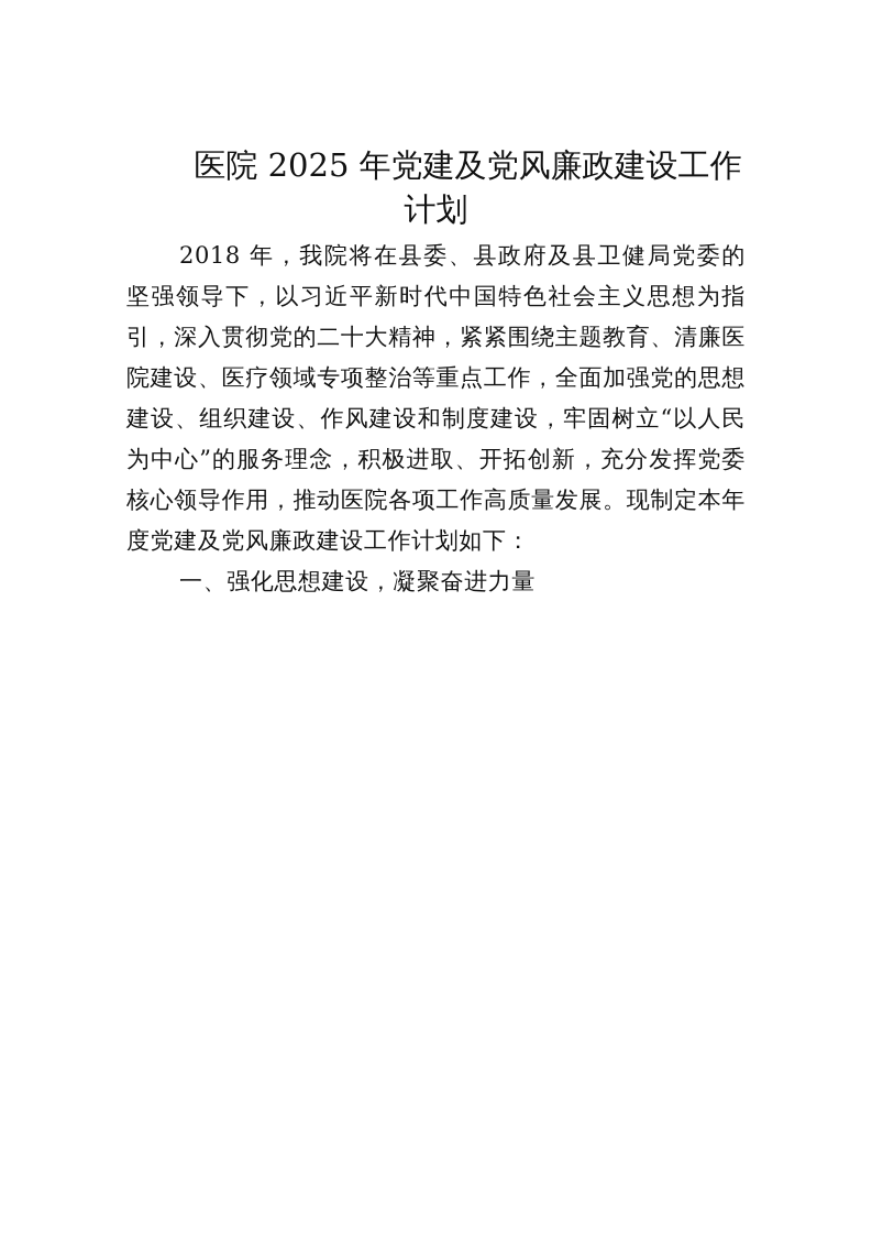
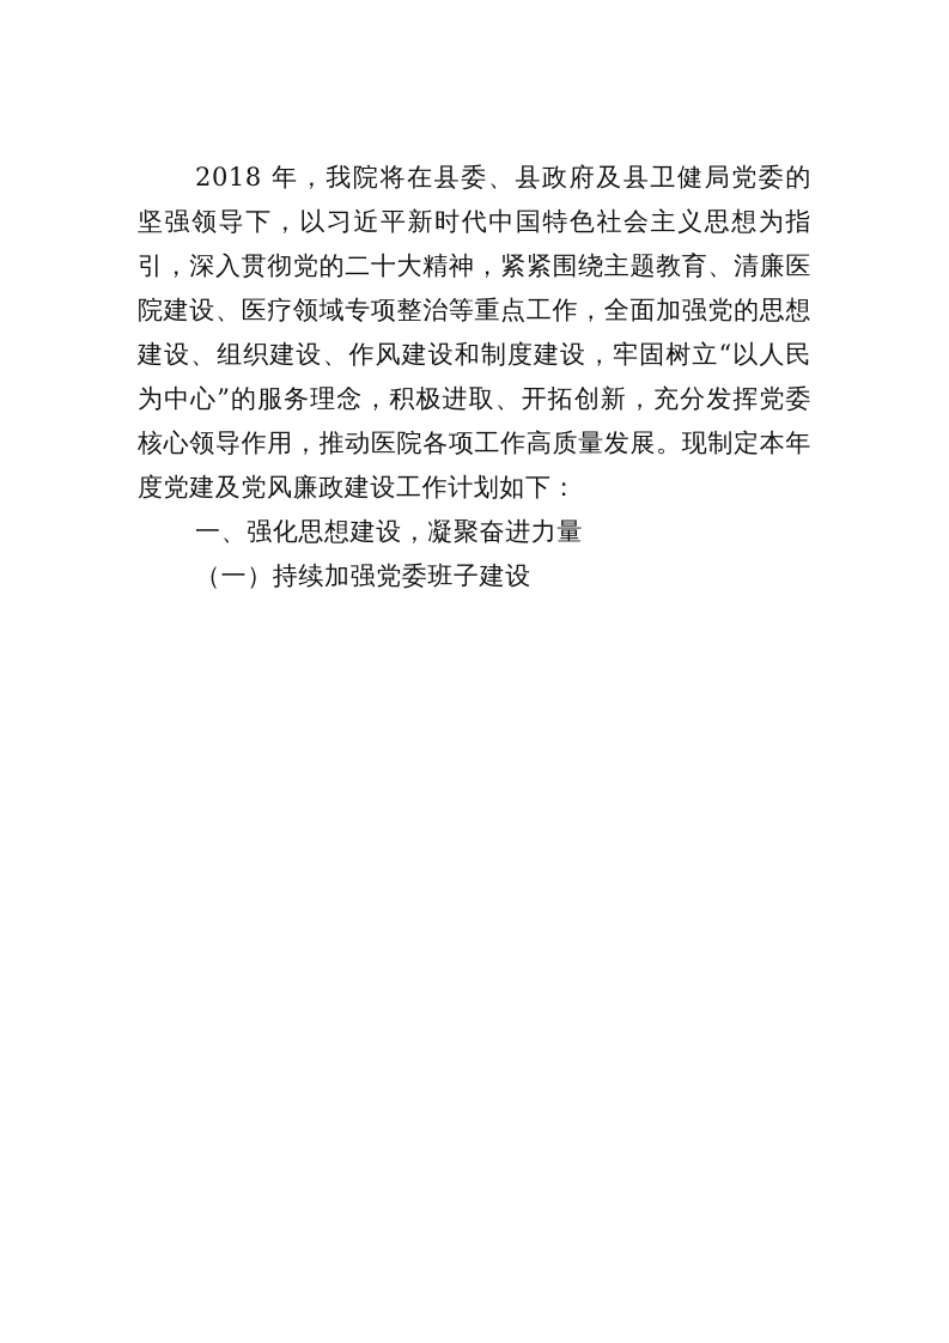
- 医院 2025 年党建及党风廉政建设工作计划
  2018 年，我院将在县委、县政府及县卫健局党委的坚强领导下，以习近平新时代中国特色社会主义思想为指引，深入贯彻党的二十大精神，紧紧围绕主题教育、清廉医院建设、医疗领域专项整治等重点工作，全面加强党的思想建设、组织建设、作风建设和制度建设，牢固树立“以人民为中心”的服务理念，积极进取、开拓创新，充分发挥党委核心领导作用，推动医院各项工作高质量发展。现制定本年度党建及党风廉政建设工作计划如下：
  一、强化思想建设，凝聚奋进力量
+ （一）持续加强党委班子建设
